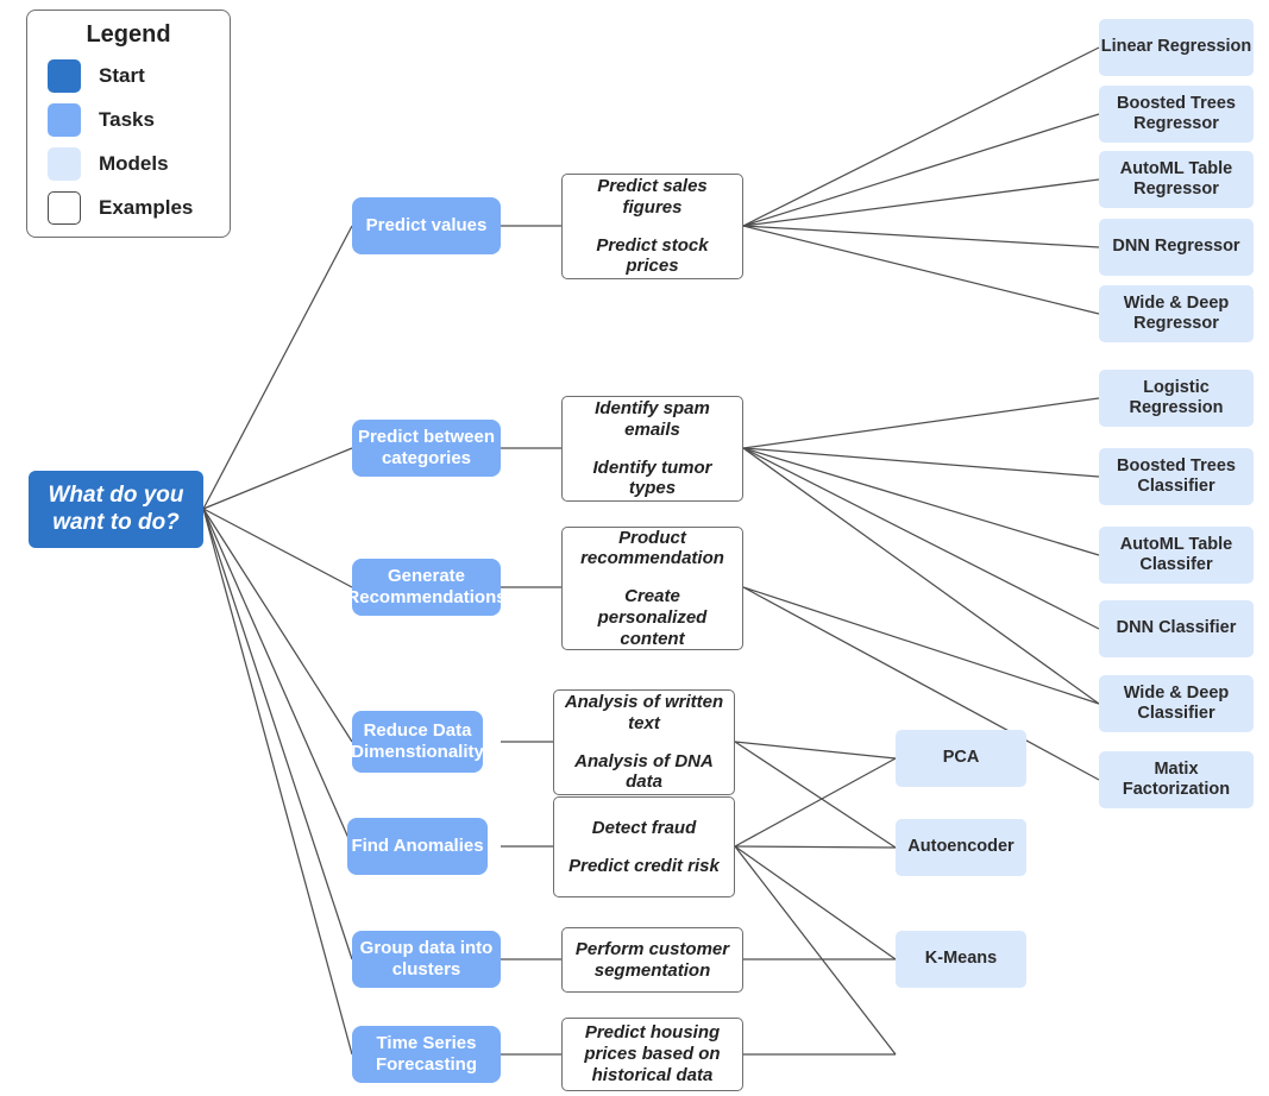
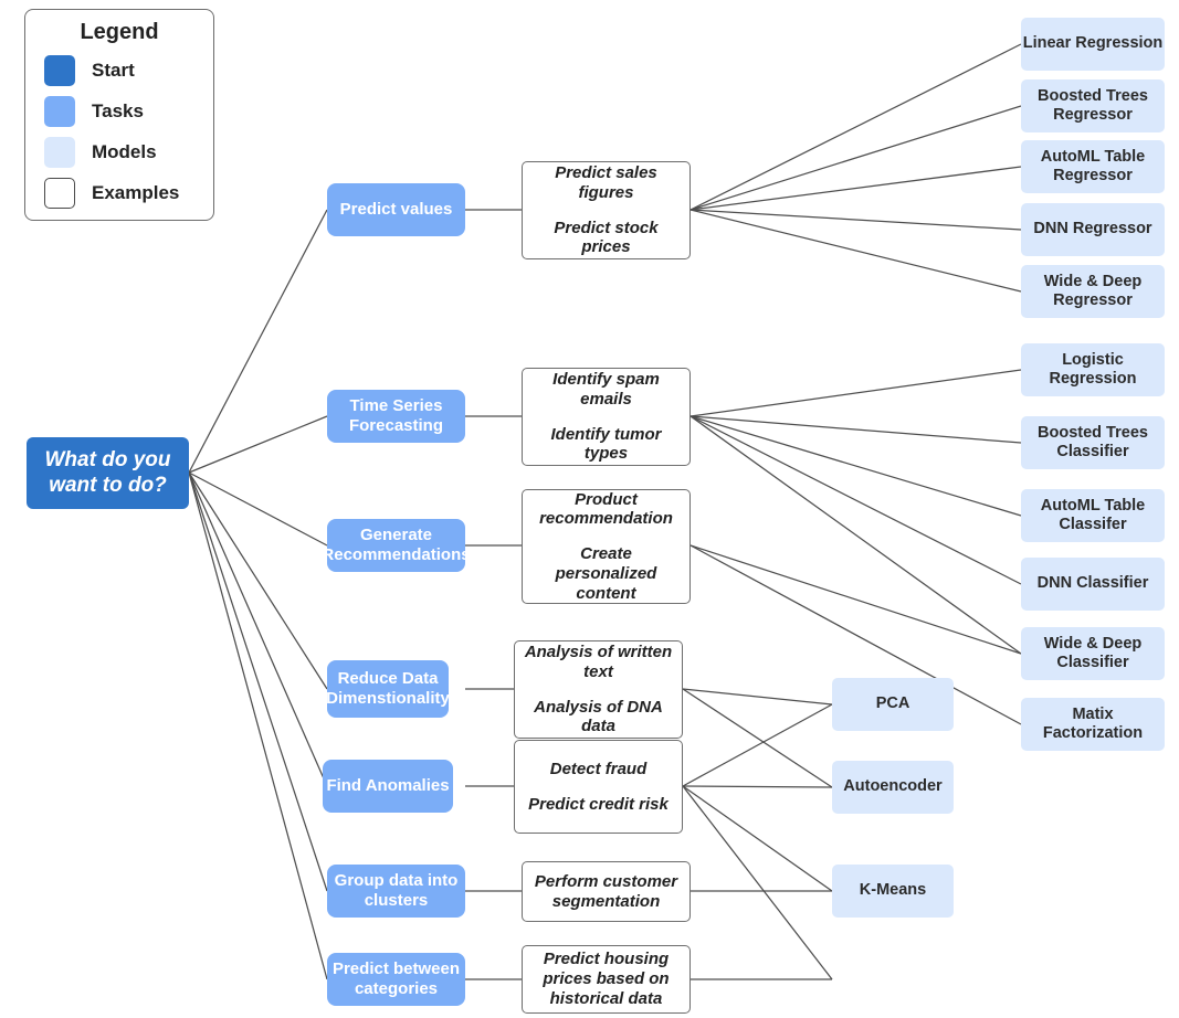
  Legend
  Start
  Tasks
  Models
  Examples
  What do you want to do?
  Predict values
- Predict between categories
+ Time Series Forecasting
  Generate Recommendations
  Reduce Data Dimenstionality
  Find Anomalies
  Group data into clusters
- Time Series Forecasting
+ Predict between categories
  Predict sales figures
  Predict stock prices
  Identify spam emails
  Identify tumor types
  Product recommendation
  Create personalized content
  Analysis of written text
  Analysis of DNA data
  Detect fraud
  Predict credit risk
  Perform customer segmentation
  Predict housing prices based on historical data
  Linear Regression
  Boosted Trees Regressor
  AutoML Table Regressor
  DNN Regressor
  Wide & Deep Regressor
  Logistic Regression
  Boosted Trees Classifier
  AutoML Table Classifer
  DNN Classifier
  Wide & Deep Classifier
  Matix Factorization
  PCA
  Autoencoder
  K-Means
